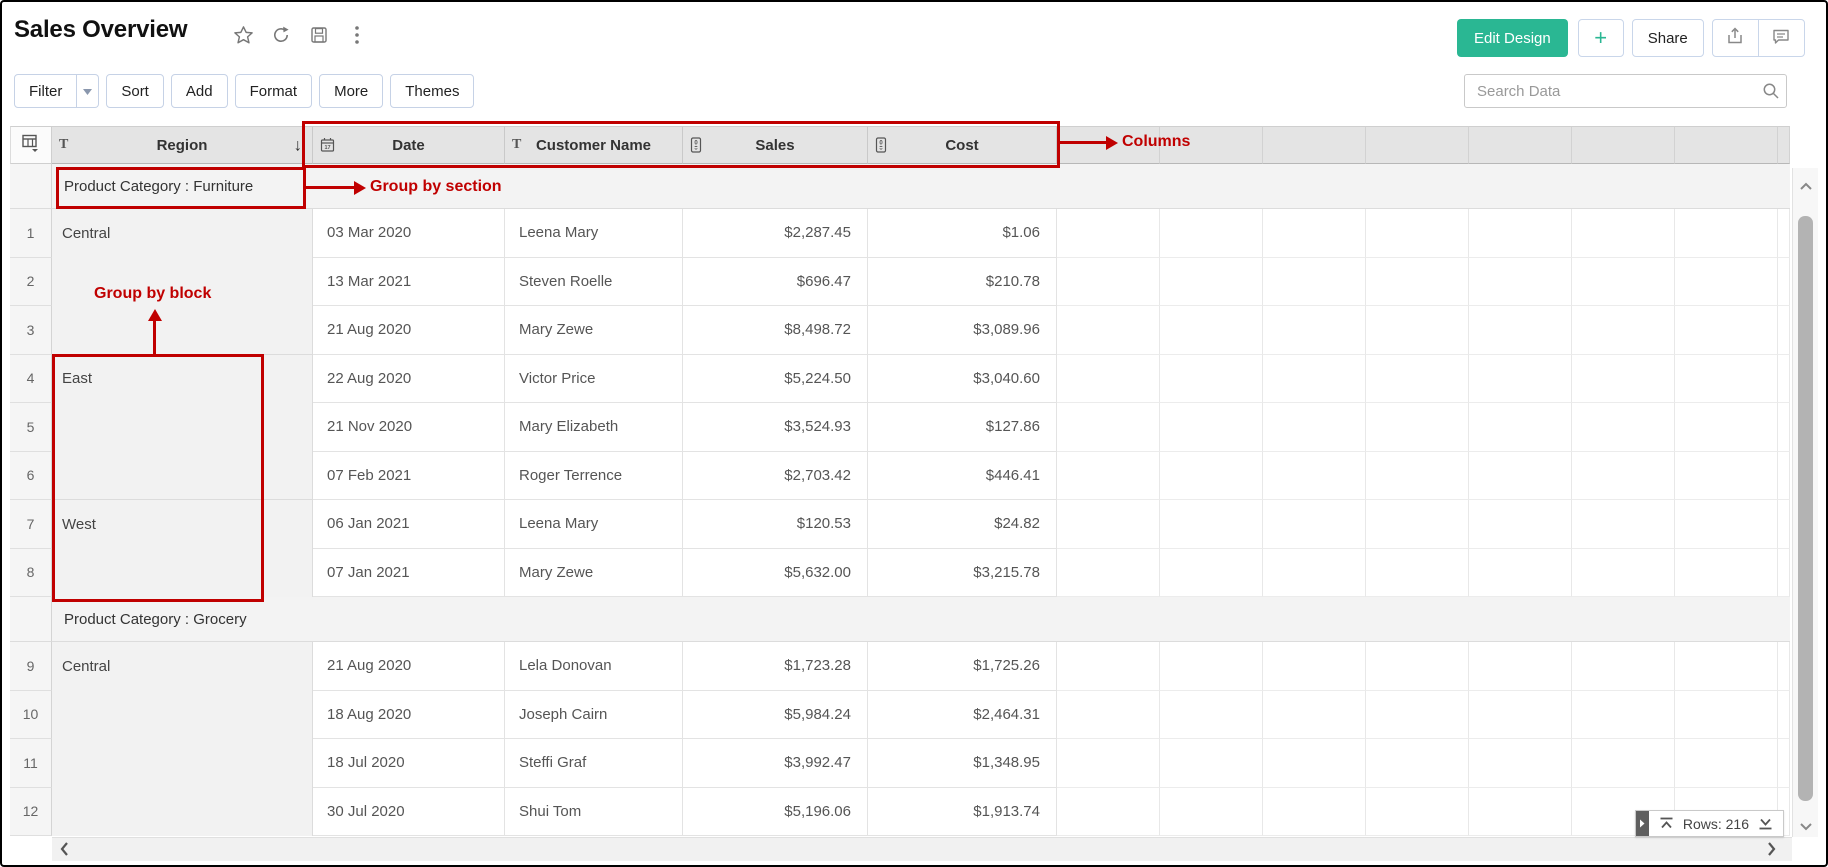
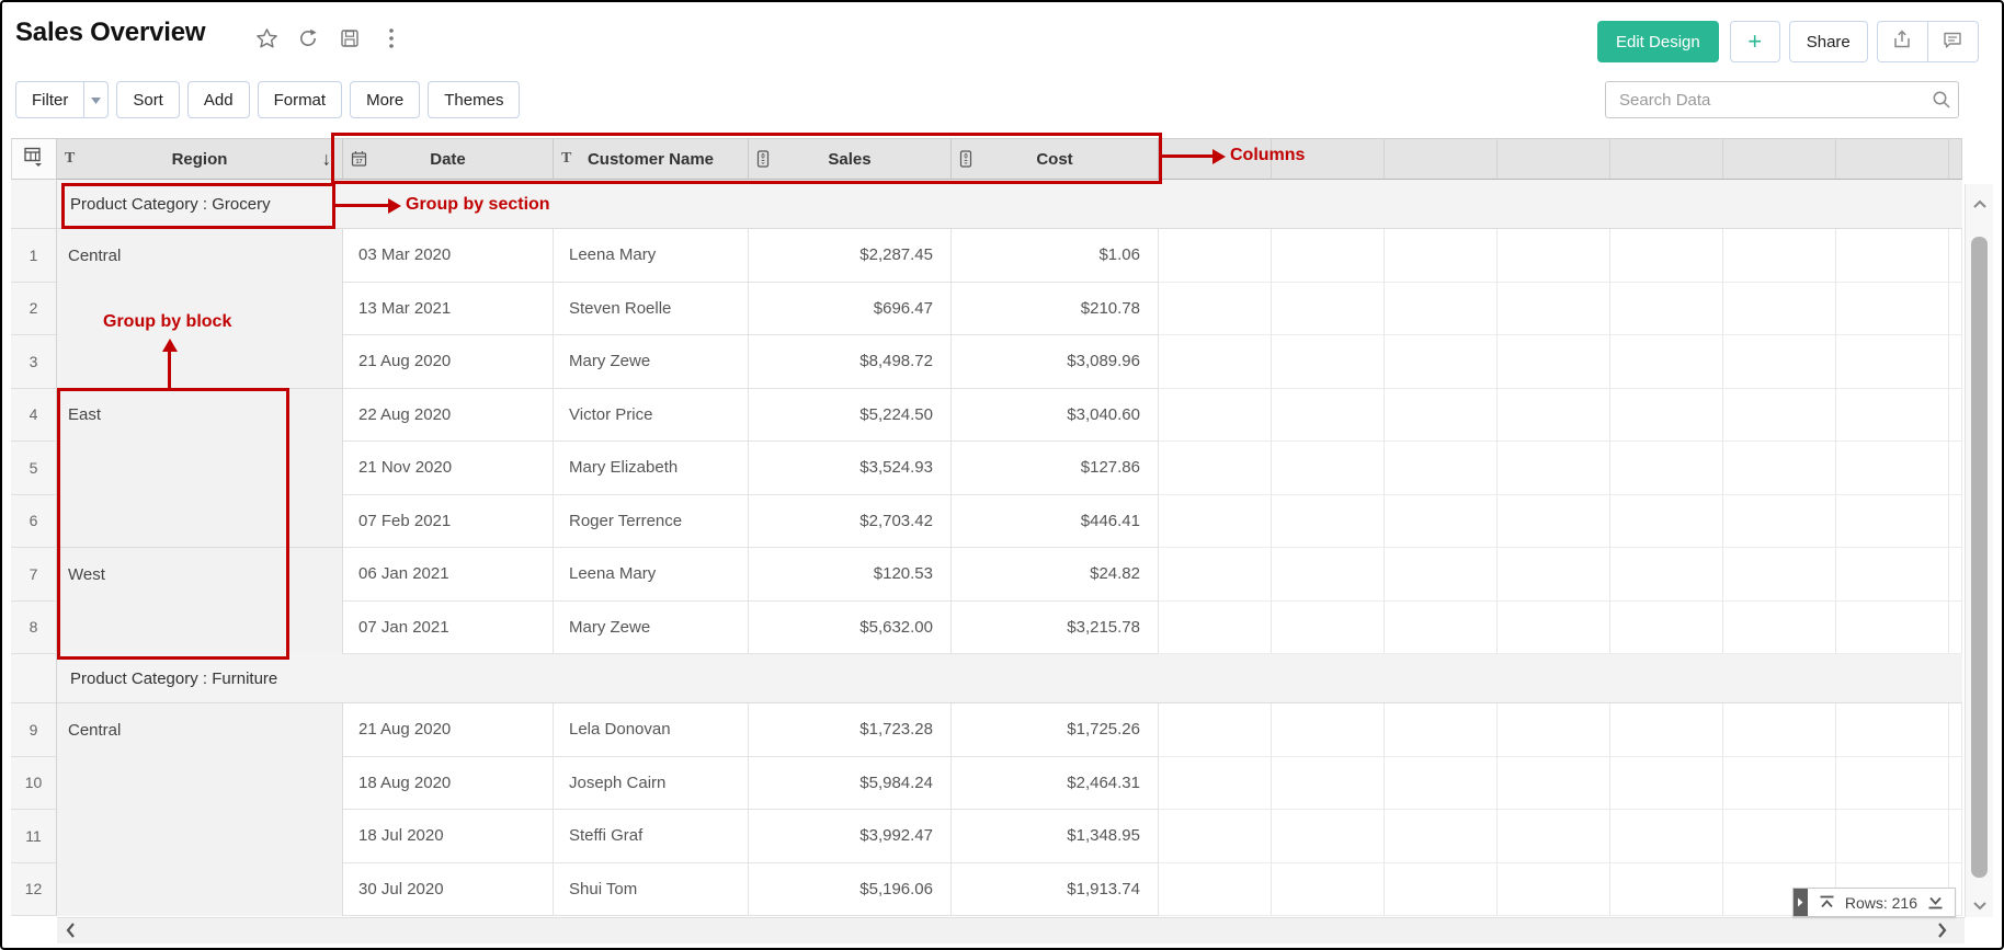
  Sales Overview
  Edit Design
  +
  Share
  Filter
  Sort
  Add
  Format
  More
  Themes
  Search Data
  T
  Region
  ↓
  Date
  T
  Customer Name
  Sales
  Cost
- Product Category : Furniture
+ Product Category : Grocery
  1
  Central
  03 Mar 2020
  Leena Mary
  $2,287.45
  $1.06
  2
  13 Mar 2021
  Steven Roelle
  $696.47
  $210.78
  3
  21 Aug 2020
  Mary Zewe
  $8,498.72
  $3,089.96
  4
  East
  22 Aug 2020
  Victor Price
  $5,224.50
  $3,040.60
  5
  21 Nov 2020
  Mary Elizabeth
  $3,524.93
  $127.86
  6
  07 Feb 2021
  Roger Terrence
  $2,703.42
  $446.41
  7
  West
  06 Jan 2021
  Leena Mary
  $120.53
  $24.82
  8
  07 Jan 2021
  Mary Zewe
  $5,632.00
  $3,215.78
- Product Category : Grocery
+ Product Category : Furniture
  9
  Central
  21 Aug 2020
  Lela Donovan
  $1,723.28
  $1,725.26
  10
  18 Aug 2020
  Joseph Cairn
  $5,984.24
  $2,464.31
  11
  18 Jul 2020
  Steffi Graf
  $3,992.47
  $1,348.95
  12
  30 Jul 2020
  Shui Tom
  $5,196.06
  $1,913.74
  Rows: 216
  Columns
  Group by section
  Group by block
